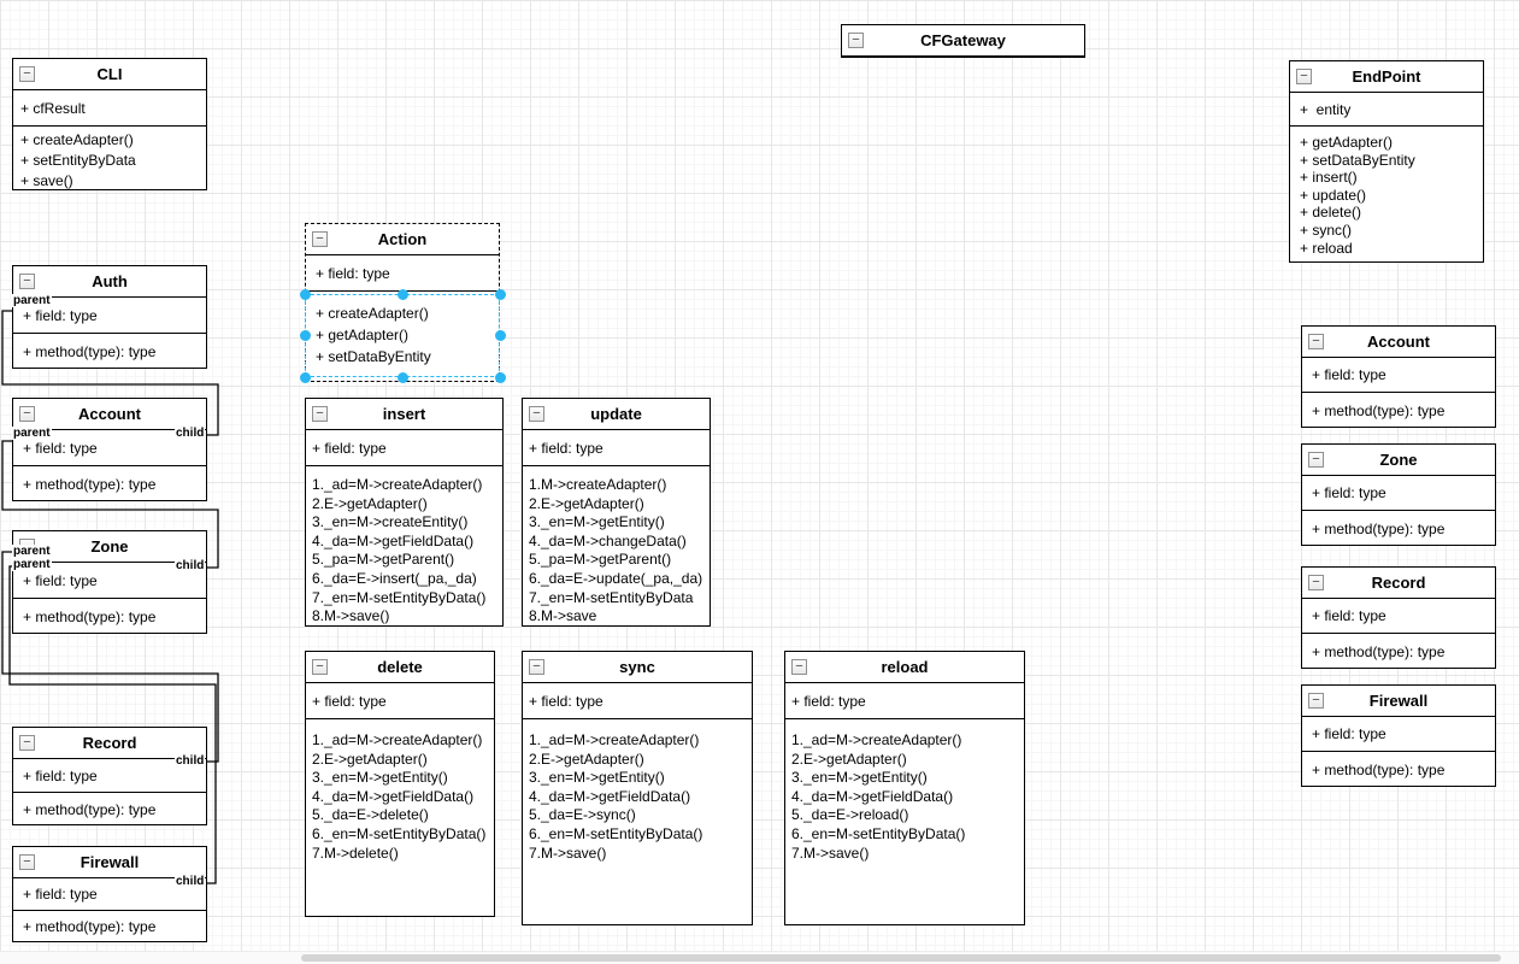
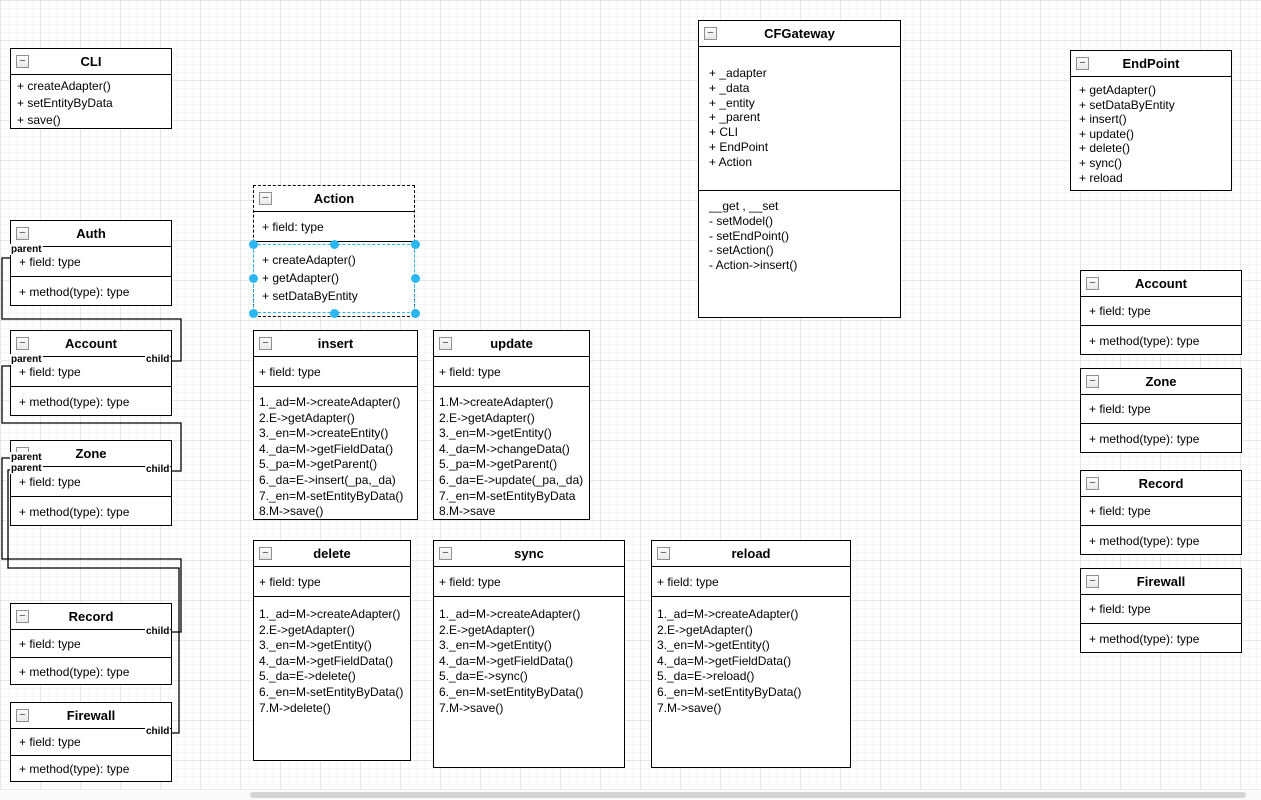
  −
  CLI
- + cfResult
  + createAdapter()
  + setEntityByData
  + save()
  −
  Auth
  + field: type
  + method(type): type
  −
  Account
  + field: type
  + method(type): type
  Zone
  + field: type
  + method(type): type
  −
  Record
  + field: type
  + method(type): type
  −
  Firewall
  + field: type
  + method(type): type
  −
  Action
  + field: type
  + createAdapter()
  + getAdapter()
  + setDataByEntity
  −
  insert
  + field: type
  1._ad=M->createAdapter()
  2.E->getAdapter()
  3._en=M->createEntity()
  4._da=M->getFieldData()
  5._pa=M->getParent()
  6._da=E->insert(_pa,_da)
  7._en=M-setEntityByData()
  8.M->save()
  −
  update
  + field: type
  1.M->createAdapter()
  2.E->getAdapter()
  3._en=M->getEntity()
  4._da=M->changeData()
  5._pa=M->getParent()
  6._da=E->update(_pa,_da)
  7._en=M-setEntityByData
  8.M->save
  −
  delete
  + field: type
  1._ad=M->createAdapter()
  2.E->getAdapter()
  3._en=M->getEntity()
  4._da=M->getFieldData()
  5._da=E->delete()
  6._en=M-setEntityByData()
  7.M->delete()
  −
  sync
  + field: type
  1._ad=M->createAdapter()
  2.E->getAdapter()
  3._en=M->getEntity()
  4._da=M->getFieldData()
  5._da=E->sync()
  6._en=M-setEntityByData()
  7.M->save()
  −
  reload
  + field: type
  1._ad=M->createAdapter()
  2.E->getAdapter()
  3._en=M->getEntity()
  4._da=M->getFieldData()
  5._da=E->reload()
  6._en=M-setEntityByData()
  7.M->save()
  −
  CFGateway
+ + _adapter
+ + _data
+ + _entity
+ + _parent
+ + CLI
+ + EndPoint
+ + Action
+ __get , __set
+ - setModel()
+ - setEndPoint()
+ - setAction()
+ - Action->insert()
  −
  EndPoint
- + entity
  + getAdapter()
  + setDataByEntity
  + insert()
  + update()
  + delete()
  + sync()
  + reload
  −
  Account
  + field: type
  + method(type): type
  −
  Zone
  + field: type
  + method(type): type
  −
  Record
  + field: type
  + method(type): type
  −
  Firewall
  + field: type
  + method(type): type
  child
  parent
  child
  parent
  child
  parent
  child
  parent
